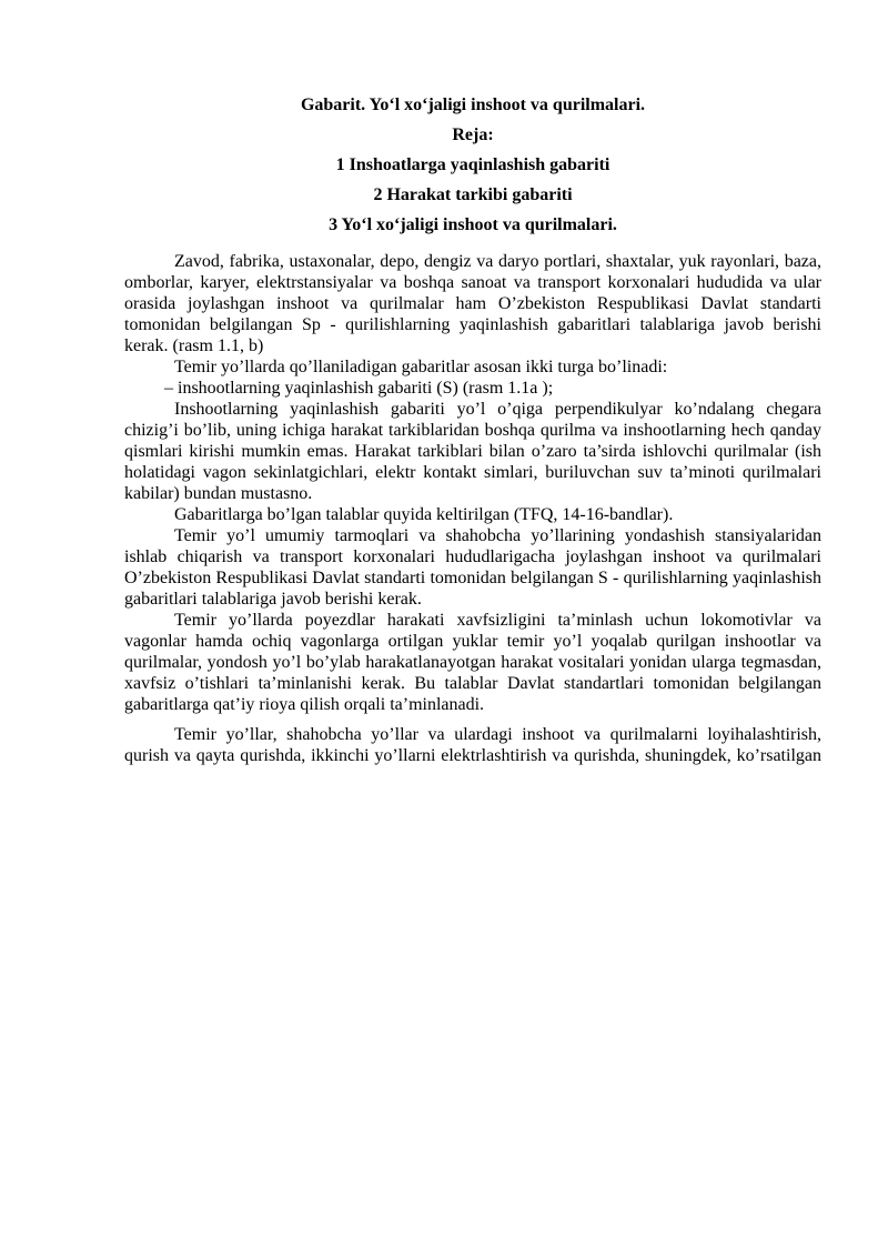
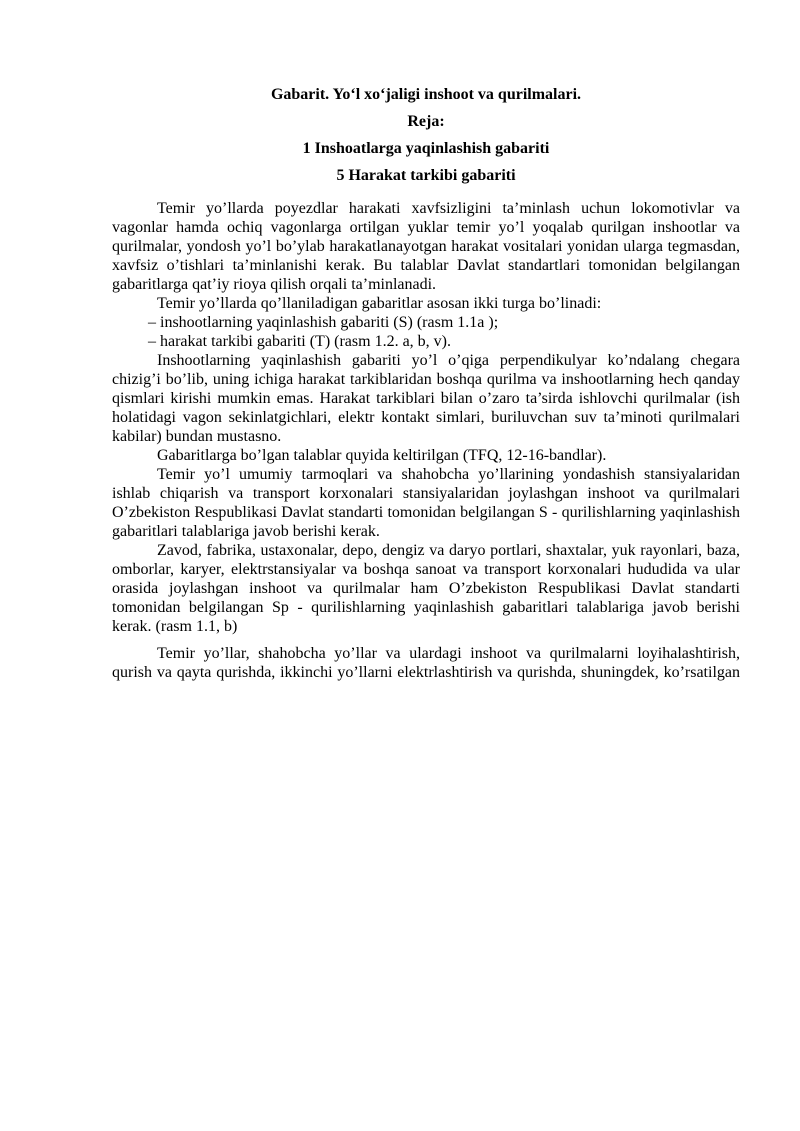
  Gabarit. Yoʻl xoʻjaligi inshoot va qurilmalari.
  Reja:
  1 Inshoatlarga yaqinlashish gabariti
- 2 Harakat tarkibi gabariti
+ 5 Harakat tarkibi gabariti
- 3 Yoʻl xoʻjaligi inshoot va qurilmalari.
- Zavod, fabrika, ustaxonalar, depo, dengiz va daryo portlari, shaxtalar, yuk rayonlari, baza, omborlar, karyer, elektrstansiyalar va boshqa sanoat va transport korxonalari hududida va ular orasida joylashgan inshoot va qurilmalar ham O’zbekiston Respublikasi Davlat standarti tomonidan belgilangan Sp - qurilishlarning yaqinlashish gabaritlari talablariga javob berishi kerak. (rasm 1.1, b)
+ Temir yo’llarda poyezdlar harakati xavfsizligini ta’minlash uchun lokomotivlar va vagonlar hamda ochiq vagonlarga ortilgan yuklar temir yo’l yoqalab qurilgan inshootlar va qurilmalar, yondosh yo’l bo’ylab harakatlanayotgan harakat vositalari yonidan ularga tegmasdan, xavfsiz o’tishlari ta’minlanishi kerak. Bu talablar Davlat standartlari tomonidan belgilangan gabaritlarga qat’iy rioya qilish orqali ta’minlanadi.
  Temir yo’llarda qo’llaniladigan gabaritlar asosan ikki turga bo’linadi:
  – inshootlarning yaqinlashish gabariti (S) (rasm 1.1a );
+ – harakat tarkibi gabariti (T) (rasm 1.2. a, b, v).
  Inshootlarning yaqinlashish gabariti yo’l o’qiga perpendikulyar ko’ndalang chegara chizig’i bo’lib, uning ichiga harakat tarkiblaridan boshqa qurilma va inshootlarning hech qanday qismlari kirishi mumkin emas. Harakat tarkiblari bilan o’zaro ta’sirda ishlovchi qurilmalar (ish holatidagi vagon sekinlatgichlari, elektr kontakt simlari, buriluvchan suv ta’minoti qurilmalari kabilar) bundan mustasno.
- Gabaritlarga bo’lgan talablar quyida keltirilgan (TFQ, 14-16-bandlar).
+ Gabaritlarga bo’lgan talablar quyida keltirilgan (TFQ, 12-16-bandlar).
- Temir yo’l umumiy tarmoqlari va shahobcha yo’llarining yondashish stansiyalaridan ishlab chiqarish va transport korxonalari hududlarigacha joylashgan inshoot va qurilmalari O’zbekiston Respublikasi Davlat standarti tomonidan belgilangan S - qurilishlarning yaqinlashish gabaritlari talablariga javob berishi kerak.
+ Temir yo’l umumiy tarmoqlari va shahobcha yo’llarining yondashish stansiyalaridan ishlab chiqarish va transport korxonalari stansiyalaridan joylashgan inshoot va qurilmalari O’zbekiston Respublikasi Davlat standarti tomonidan belgilangan S - qurilishlarning yaqinlashish gabaritlari talablariga javob berishi kerak.
- Temir yo’llarda poyezdlar harakati xavfsizligini ta’minlash uchun lokomotivlar va vagonlar hamda ochiq vagonlarga ortilgan yuklar temir yo’l yoqalab qurilgan inshootlar va qurilmalar, yondosh yo’l bo’ylab harakatlanayotgan harakat vositalari yonidan ularga tegmasdan, xavfsiz o’tishlari ta’minlanishi kerak. Bu talablar Davlat standartlari tomonidan belgilangan gabaritlarga qat’iy rioya qilish orqali ta’minlanadi.
+ Zavod, fabrika, ustaxonalar, depo, dengiz va daryo portlari, shaxtalar, yuk rayonlari, baza, omborlar, karyer, elektrstansiyalar va boshqa sanoat va transport korxonalari hududida va ular orasida joylashgan inshoot va qurilmalar ham O’zbekiston Respublikasi Davlat standarti tomonidan belgilangan Sp - qurilishlarning yaqinlashish gabaritlari talablariga javob berishi kerak. (rasm 1.1, b)
  Temir yo’llar, shahobcha yo’llar va ulardagi inshoot va qurilmalarni loyihalashtirish, qurish va qayta qurishda, ikkinchi yo’llarni elektrlashtirish va qurishda, shuningdek, ko’rsatilgan
